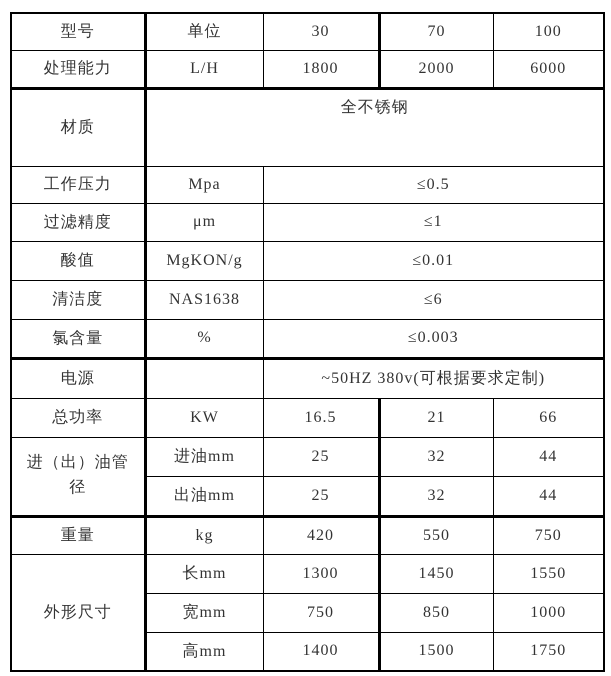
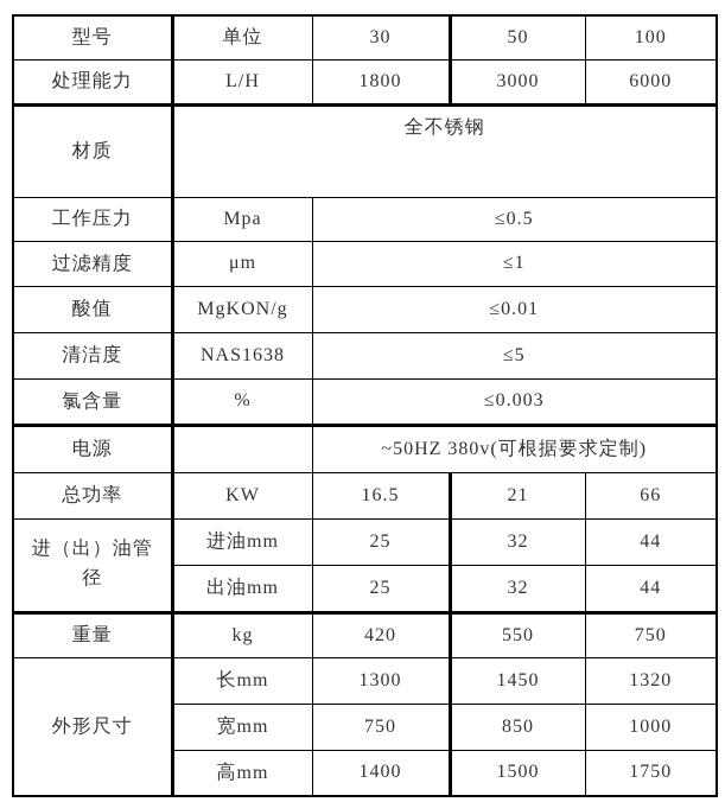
- 型号	单位	30	70	100
+ 型号	单位	30	50	100
- 处理能力	L/H	1800	2000	6000
+ 处理能力	L/H	1800	3000	6000
  材质	全不锈钢
  工作压力	Mpa	≤0.5
  过滤精度	μm	≤1
  酸值	MgKON/g	≤0.01
- 清洁度	NAS1638	≤6
+ 清洁度	NAS1638	≤5
  氯含量	%	≤0.003
  电源		~50HZ 380v(可根据要求定制)
  总功率	KW	16.5	21	66
  进（出）油管径	进油mm	25	32	44
  出油mm	25	32	44
  重量	kg	420	550	750
- 外形尺寸	长mm	1300	1450	1550
+ 外形尺寸	长mm	1300	1450	1320
  宽mm	750	850	1000
  高mm	1400	1500	1750
